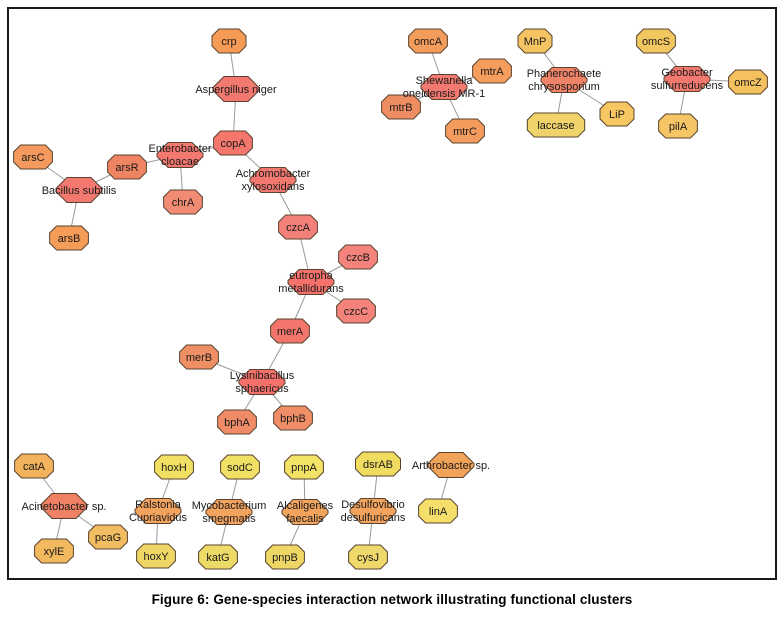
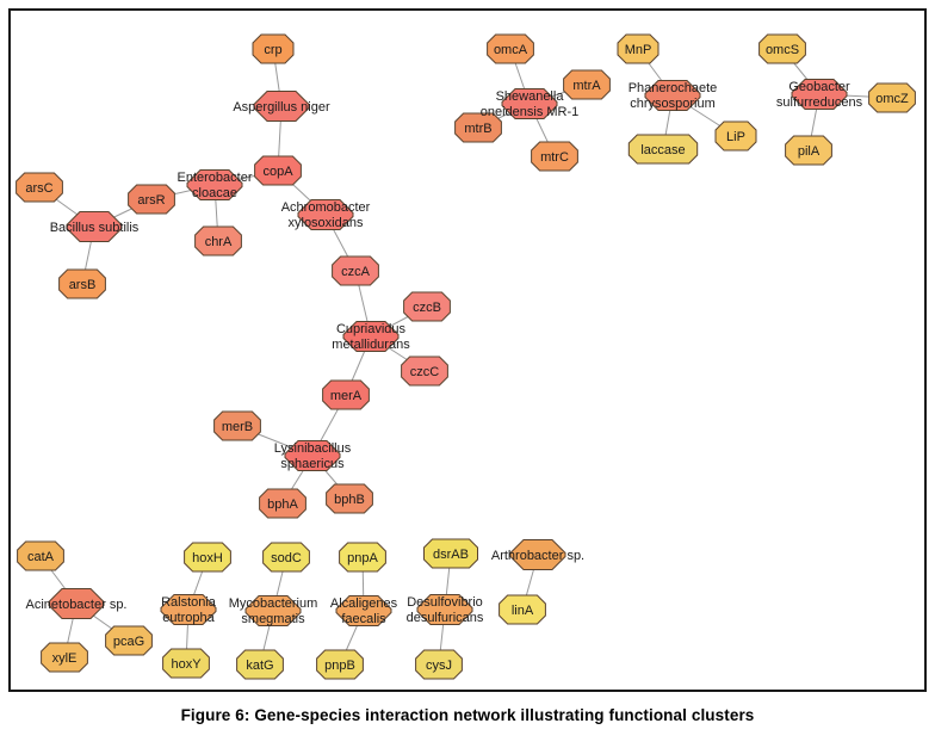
  Aspergillus niger
  Enterobacter
  cloacae
  Bacillus subtilis
  Achromobacter
  xylosoxidans
- eutropha
+ Cupriavidus
  metallidurans
  Lysinibacillus
  sphaericus
  Shewanella
  oneidensis MR-1
  Phanerochaete
  chrysosporium
  Geobacter
  sulfurreducens
  Acinetobacter sp.
  Ralstonia
- Cupriavidus
+ eutropha
  Mycobacterium
  smegmatis
  Alcaligenes
  faecalis
  Desulfovibrio
  desulfuricans
  Arthrobacter sp.
  crp
  copA
  arsC
  arsR
  chrA
  arsB
  czcA
  czcB
  czcC
  merA
  merB
  bphA
  bphB
  omcA
  mtrA
  mtrB
  mtrC
  MnP
  laccase
  LiP
  omcS
  omcZ
  pilA
  catA
  xylE
  pcaG
  hoxH
  hoxY
  sodC
  katG
  pnpA
  pnpB
  dsrAB
  cysJ
  linA
  Figure 6: Gene-species interaction network illustrating functional clusters
